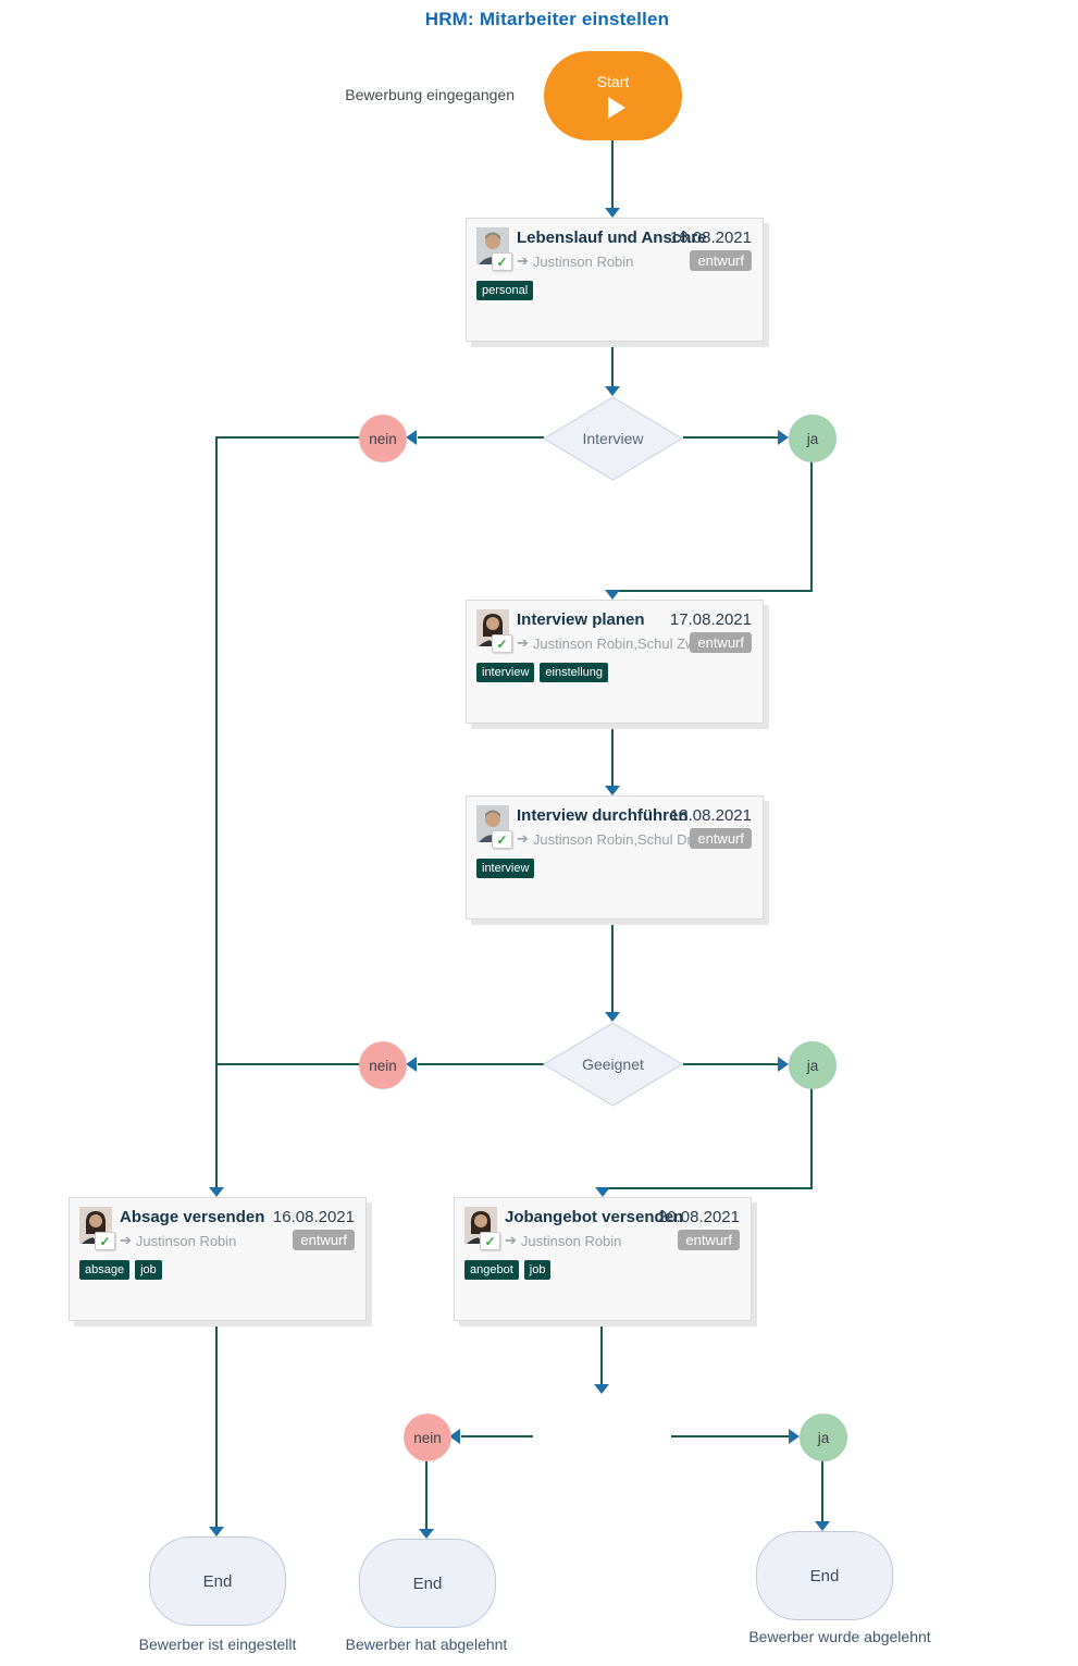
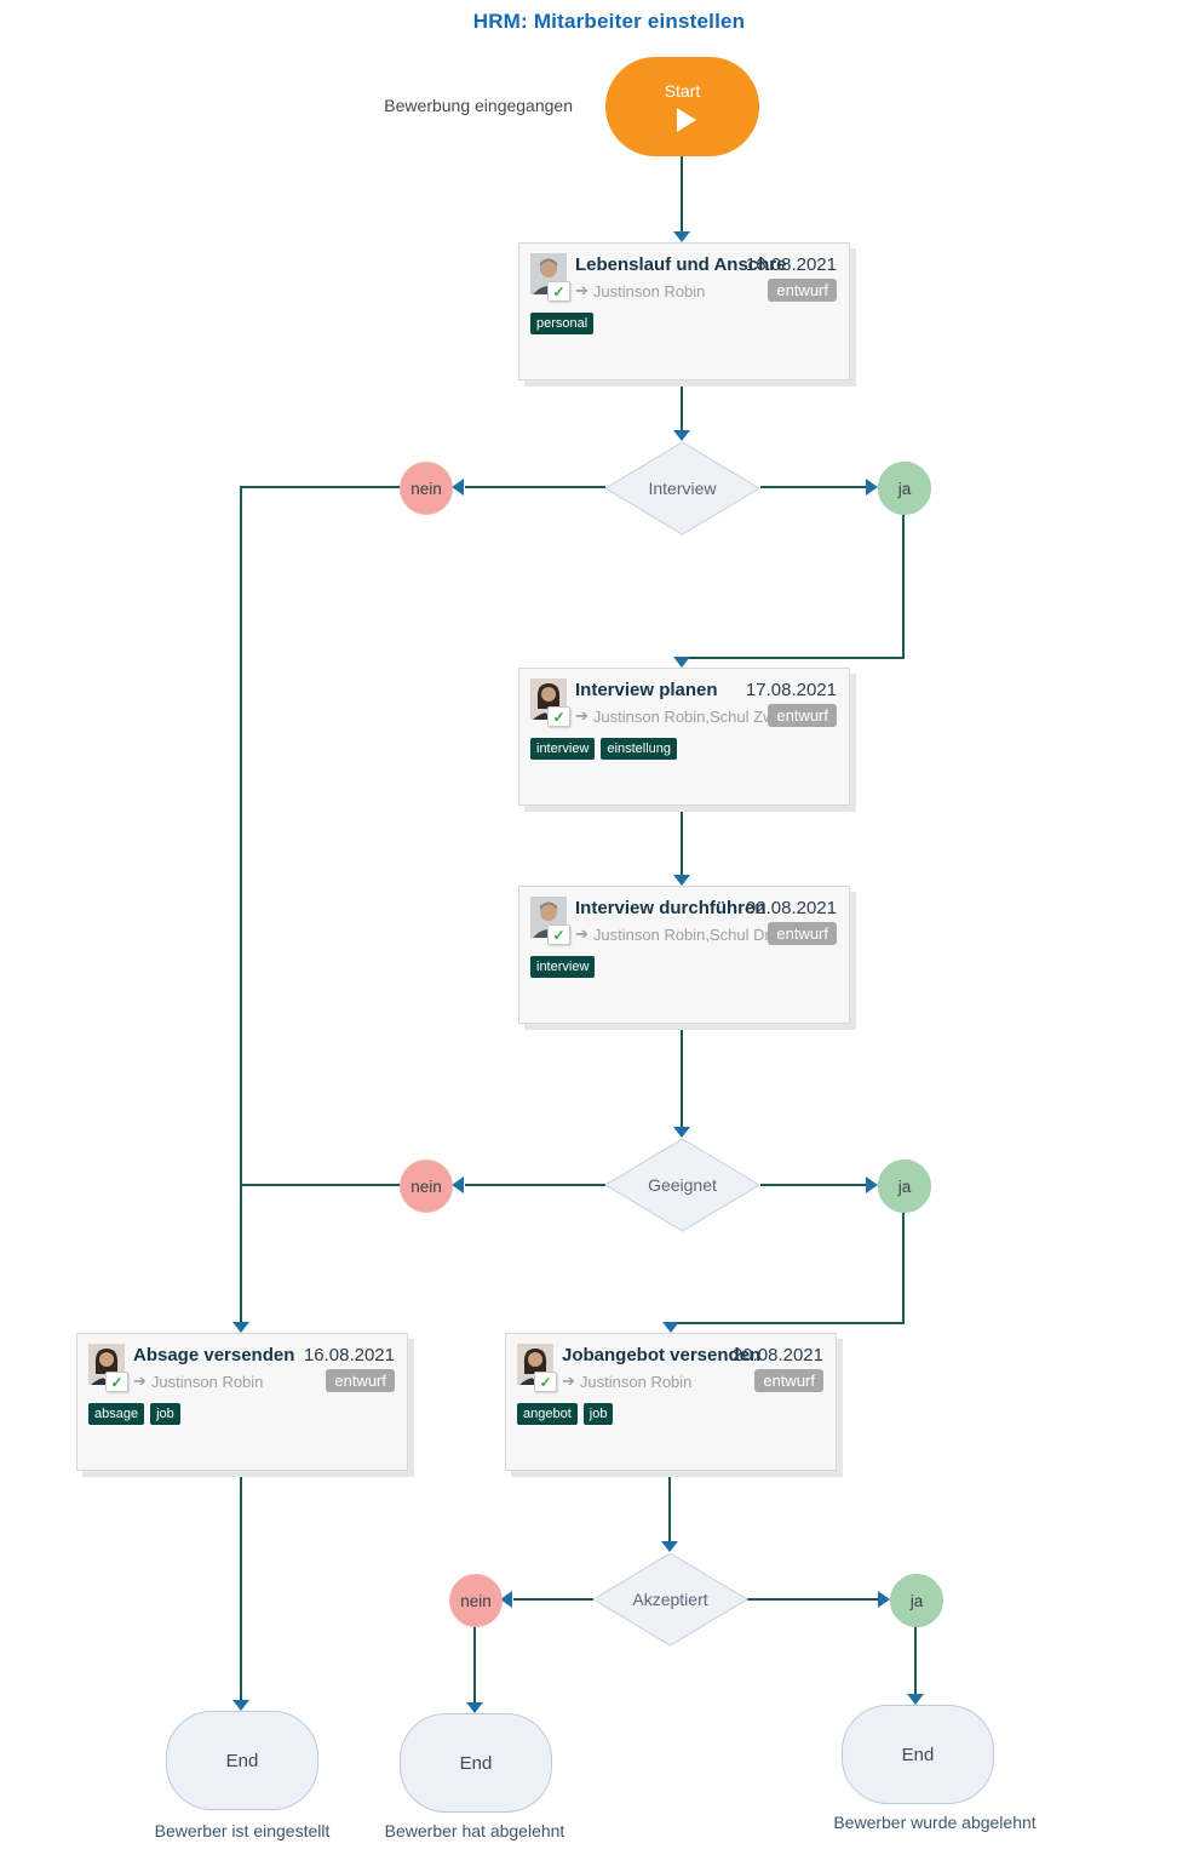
  HRM: Mitarbeiter einstellen
  Bewerbung eingegangen
  Start
  ✓
  Lebenslauf und Anschre
  16.08.2021
  ➔
  Justinson Robin
  entwurf
  personal
  Interview
  nein
  ja
  ✓
  Interview planen
  17.08.2021
  ➔
  Justinson Robin,Schul Z
  entwurf
  interview
  einstellung
  ✓
  Interview durchführen
- 18.08.2021
+ 02.08.2021
  ➔
  Justinson Robin,Schul D
  entwurf
  interview
  Geeignet
  nein
  ja
  ✓
  Absage versenden
  16.08.2021
  ➔
  Justinson Robin
  entwurf
  absage
  job
  ✓
  Jobangebot versenden
  20.08.2021
  ➔
  Justinson Robin
  entwurf
  angebot
  job
+ Akzeptiert
  nein
  ja
  End
  Bewerber ist eingestellt
  End
  Bewerber hat abgelehnt
  End
  Bewerber wurde abgelehnt
